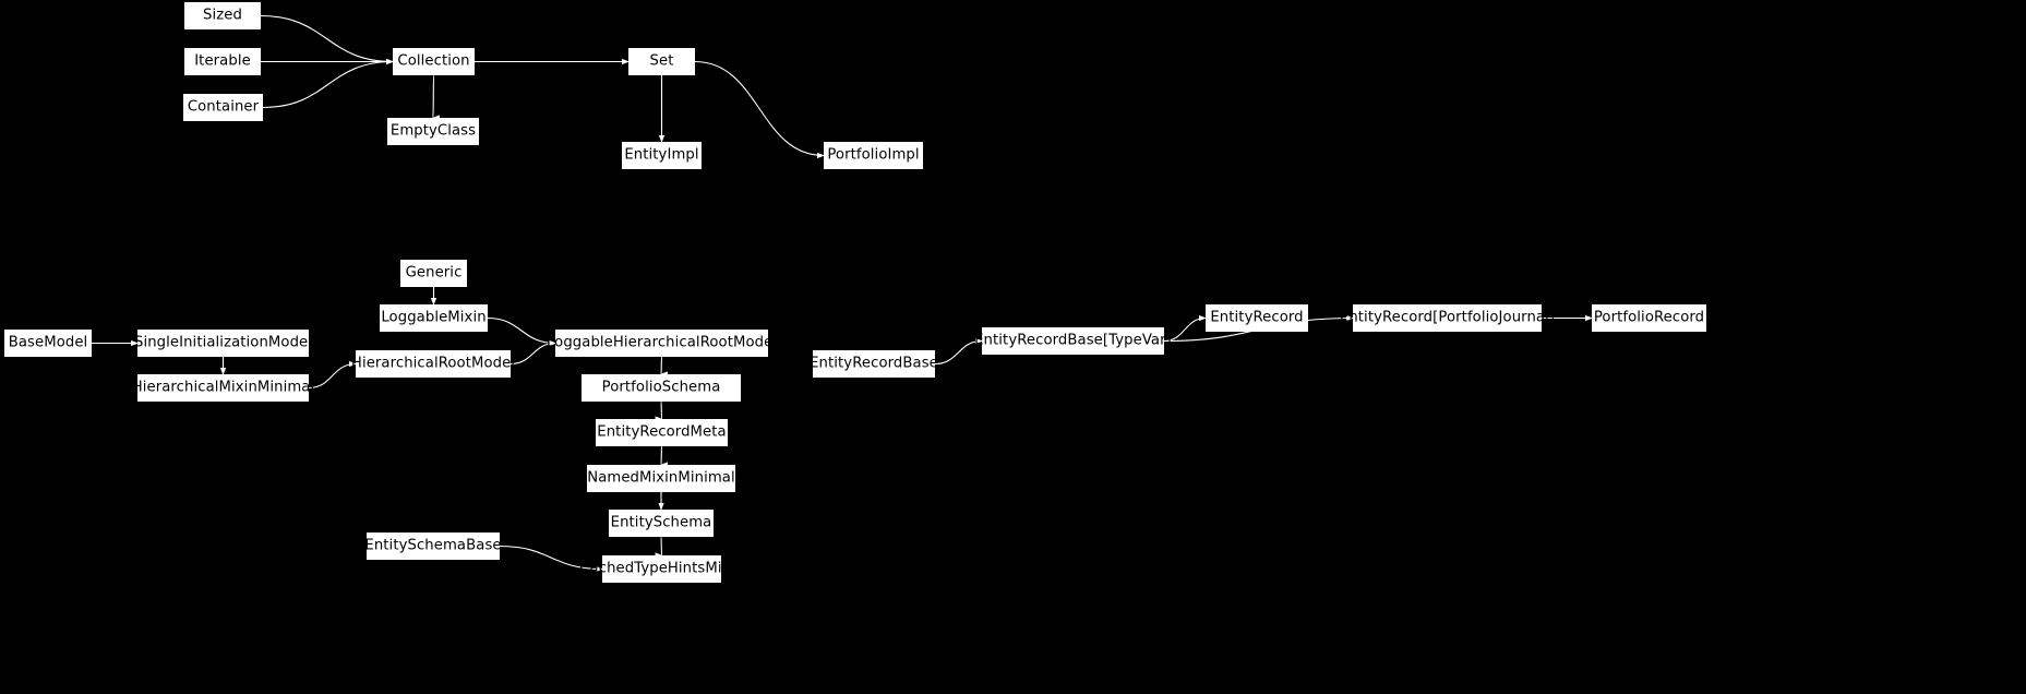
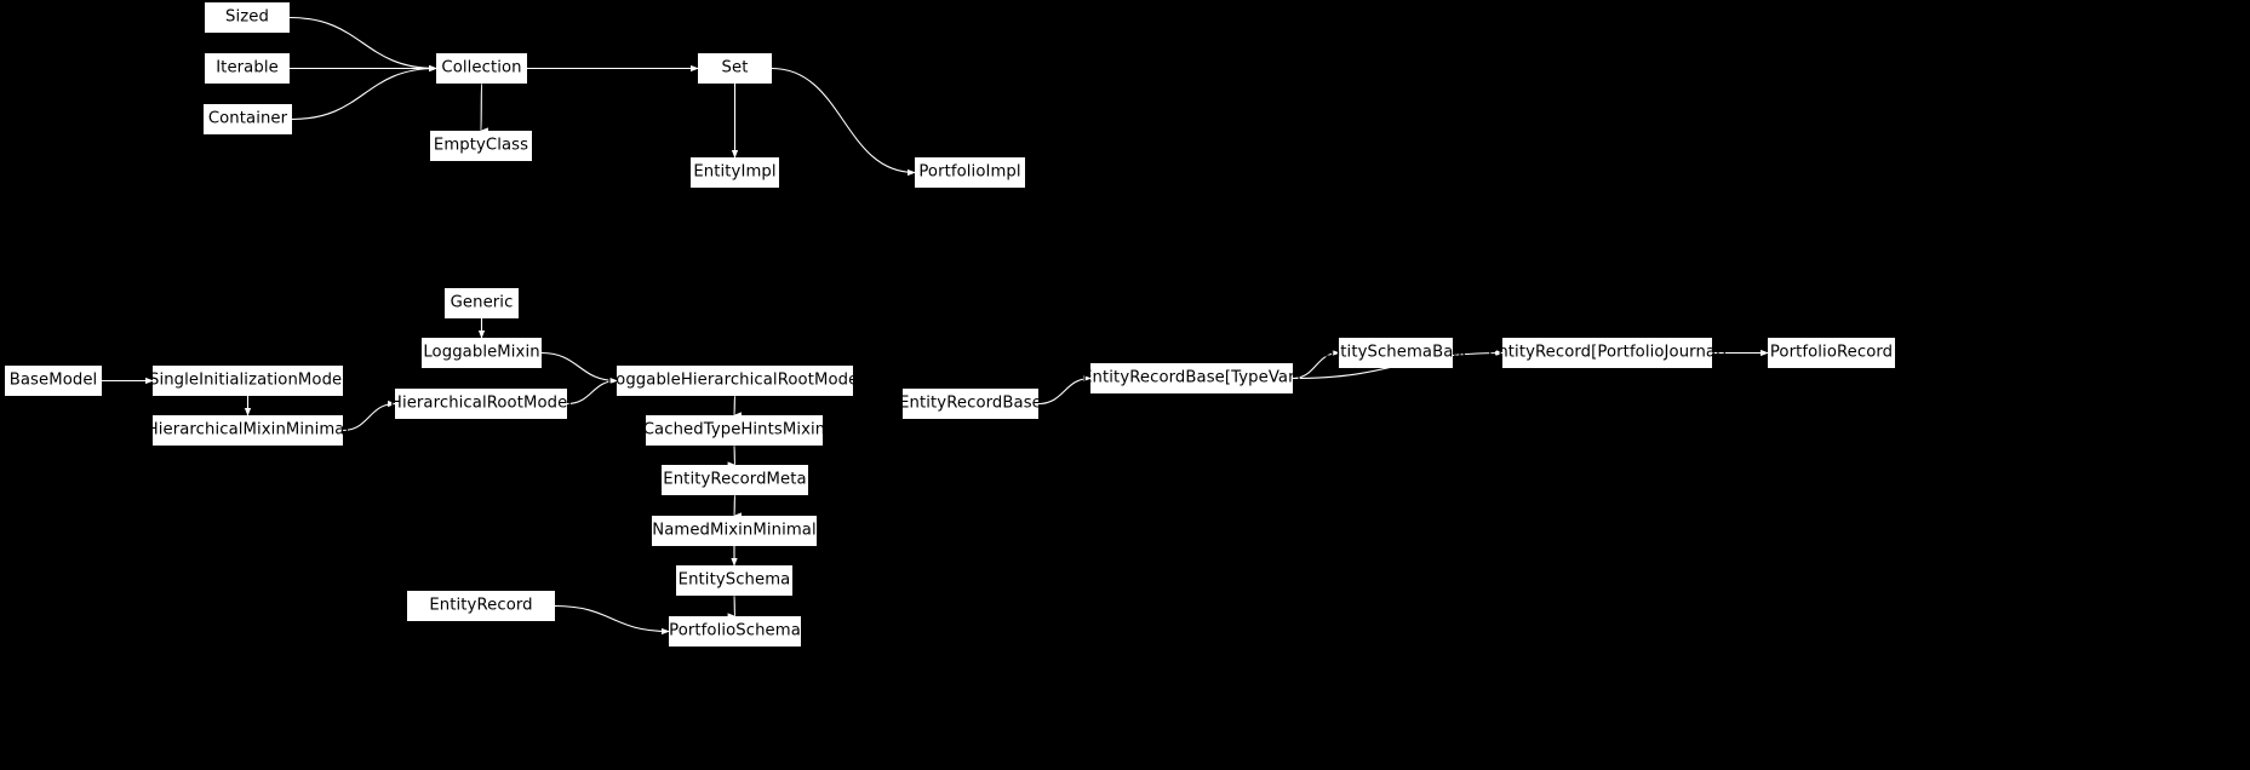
  Sized
  Iterable
  Collection
  Set
  Container
  EmptyClass
  EntityImpl
  PortfolioImpl
  Generic
  LoggableMixin
- EntityRecord
+ EntitySchemaBase
  EntityRecord[PortfolioJournal]
  PortfolioRecord
  BaseModel
  SingleInitializationModel
  LoggableHierarchicalRootModel
  EntityRecordBase[TypeVar]
  HierarchicalRootModel
  EntityRecordBase
  HierarchicalMixinMinimal
- PortfolioSchema
+ CachedTypeHintsMixin
  EntityRecordMeta
  NamedMixinMinimal
  EntitySchema
- EntitySchemaBase
+ EntityRecord
- CachedTypeHintsMixin
+ PortfolioSchema
